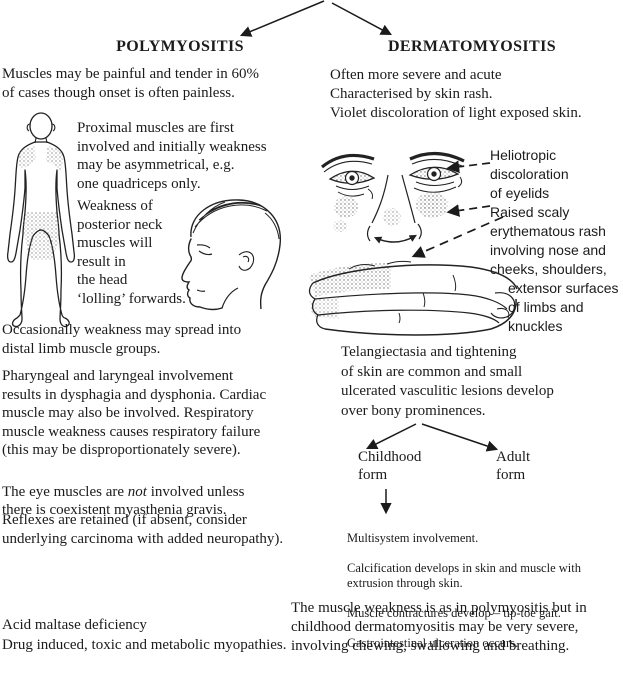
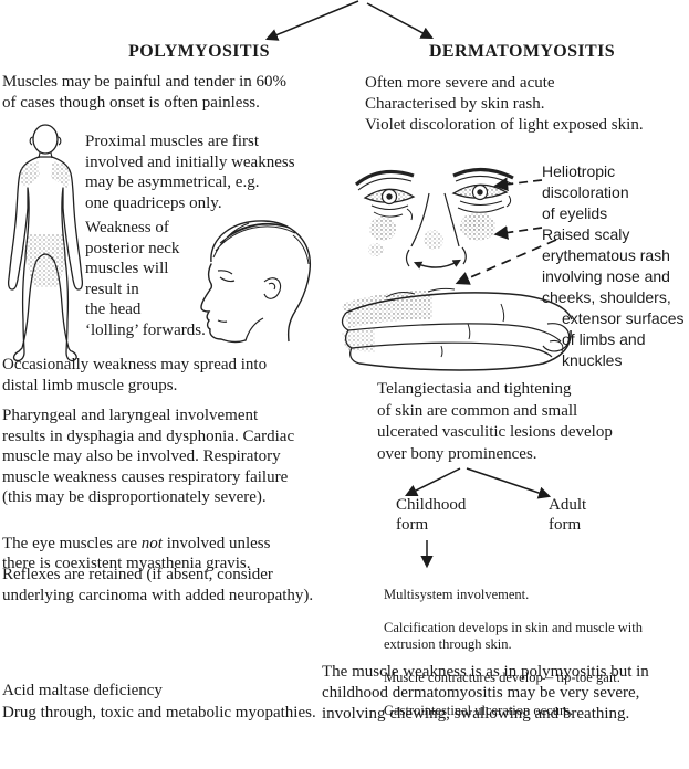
  POLYMYOSITIS
  DERMATOMYOSITIS
  Muscles may be painful and tender in 60%
  of cases though onset is often painless.
  Proximal muscles are first
  involved and initially weakness
  may be asymmetrical, e.g.
  one quadriceps only.
  Weakness of
  posterior neck
  muscles will
  result in
  the head
  ‘lolling’ forwards.
  Occasionally weakness may spread into
  distal limb muscle groups.
  Pharyngeal and laryngeal involvement
  results in dysphagia and dysphonia. Cardiac
  muscle may also be involved. Respiratory
  muscle weakness causes respiratory failure
  (this may be disproportionately severe).
  The eye muscles are not involved unless
  there is coexistent myasthenia gravis.
  Reflexes are retained (if absent, consider
  underlying carcinoma with added neuropathy).
  Acid maltase deficiency
- Drug induced, toxic and metabolic myopathies.
+ Drug through, toxic and metabolic myopathies.
  Often more severe and acute
  Characterised by skin rash.
  Violet discoloration of light exposed skin.
  Heliotropic
  discoloration
  of eyelids
  Raised scaly
  erythematous rash
  involving nose and
  cheeks, shoulders,
  extensor surfaces
  of limbs and
  knuckles
  Telangiectasia and tightening
  of skin are common and small
  ulcerated vasculitic lesions develop
  over bony prominences.
  Childhood
  form
  Adult
  form
  Multisystem involvement.
  Calcification develops in skin and muscle with
  extrusion through skin.
  Muscle contractures develop – tip-toe gait.
  Gastrointestinal ulceration occurs.
  The muscle weakness is as in polymyositis but in
  childhood dermatomyositis may be very severe,
  involving chewing, swallowing and breathing.
